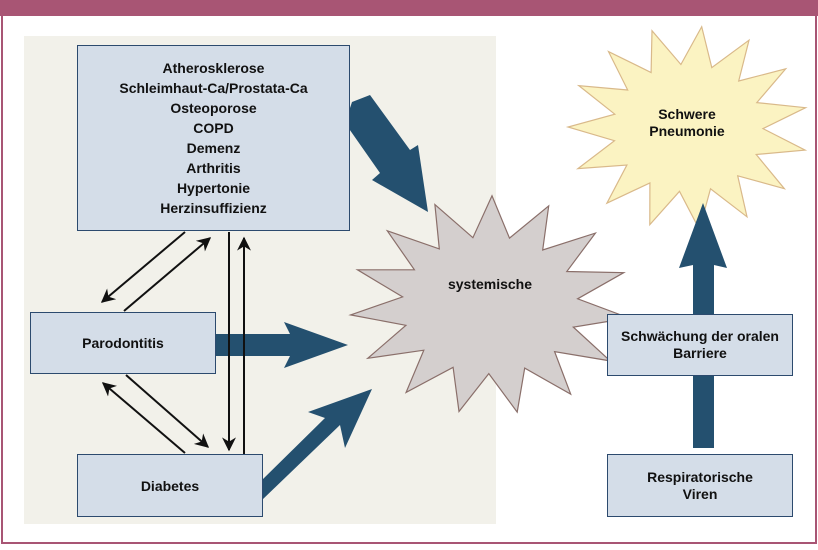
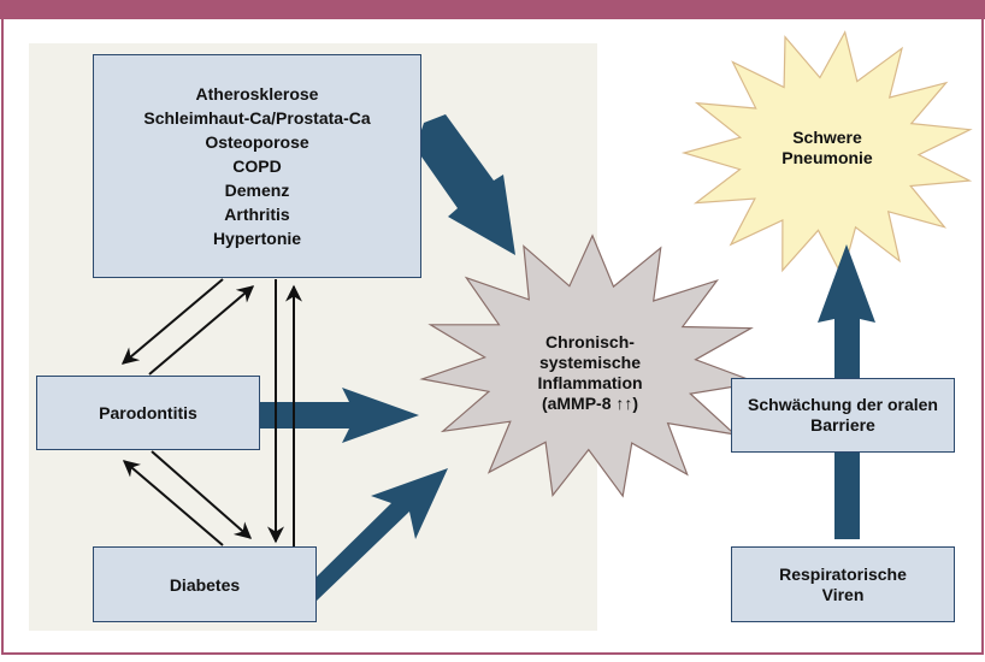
  Atherosklerose
  Schleimhaut-Ca/Prostata-Ca
  Osteoporose
  COPD
  Demenz
  Arthritis
  Hypertonie
- Herzinsuffizienz
  Parodontitis
  Diabetes
+ Chronisch-
  systemische
+ Inflammation
+ (aMMP-8 ↑↑)
  Schwere
  Pneumonie
  Schwächung der oralen
  Barriere
  Respiratorische
  Viren
